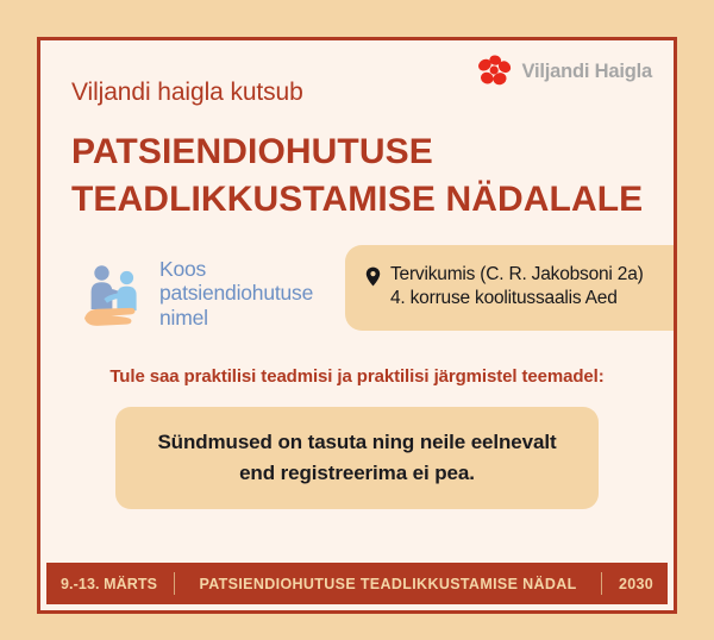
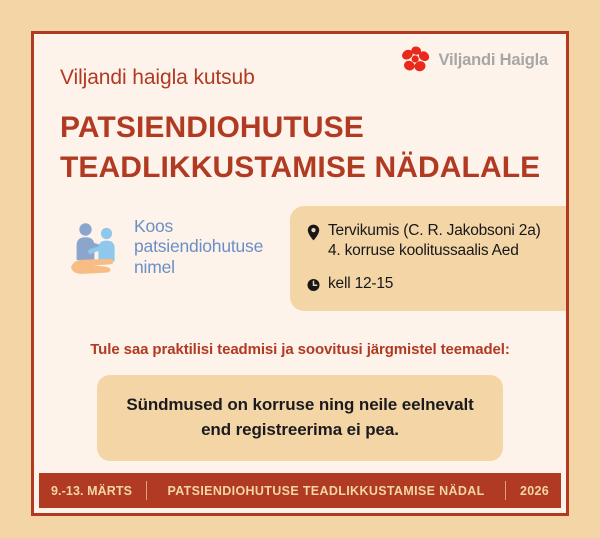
  Viljandi Haigla
  Viljandi haigla kutsub
  PATSIENDIOHUTUSE
  TEADLIKKUSTAMISE NÄDALALE
  Koos
  patsiendiohutuse
  nimel
  Tervikumis (C. R. Jakobsoni 2a)
  4. korruse koolitussaalis Aed
+ kell 12-15
- Tule saa praktilisi teadmisi ja praktilisi järgmistel teemadel:
+ Tule saa praktilisi teadmisi ja soovitusi järgmistel teemadel:
- Sündmused on tasuta ning neile eelnevalt
+ Sündmused on korruse ning neile eelnevalt
  end registreerima ei pea.
  9.-13. MÄRTS
  PATSIENDIOHUTUSE TEADLIKKUSTAMISE NÄDAL
- 2030
+ 2026
